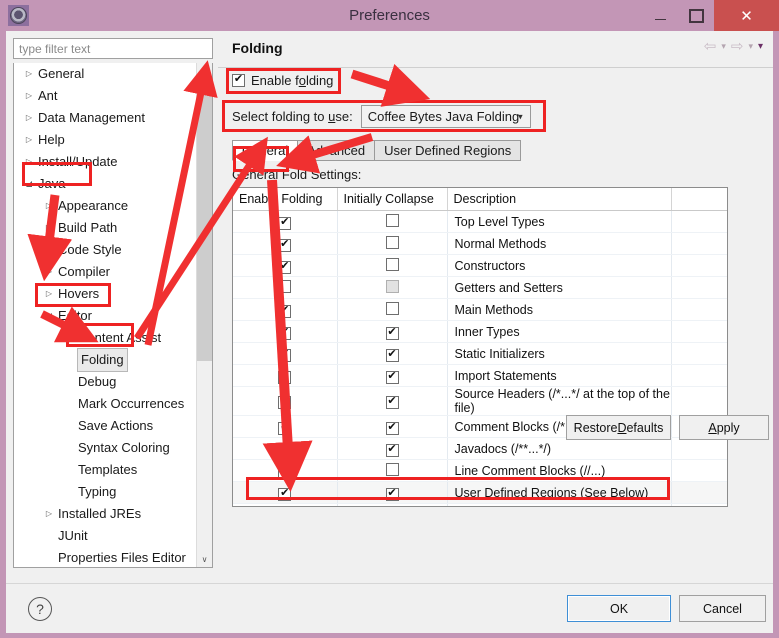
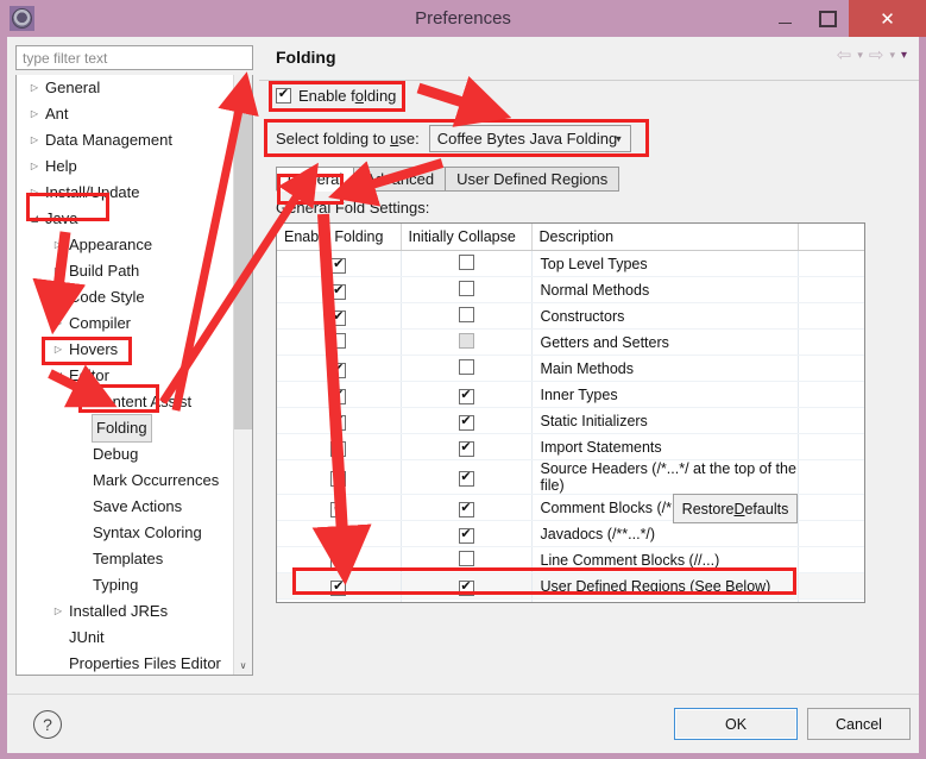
  Preferences
  ✕
  type filter text
  ▷
  General
  ▷
  Ant
  ▷
  Data Management
  ▷
  Help
  ▷
  Install/Update
  ◢
  Java
  ▷
  Appearance
  Build Path
  Code Style
  ▷
  Compiler
  ▷
  Hovers
  Editor
  ▷
  Content Asst
  Folding
  Debug
  Mark Occurrences
  Save Actions
  Syntax Coloring
  Templates
  Typing
  ▷
  Installed JREs
  JUnit
  Properties Files Editor
  ∧
  ∨
  Folding
  ⇦
  ▾
  ⇨
  ▾
  ▾
  ✔
  Enable folding
  Select folding to use:
  Coffee Bytes Java Folding
  ▾
  General
  User Defined Regions
  Gneral Fold Settings:
  Enab Folding	Initially Collapse	Description
  ✔		Top Level Types
  ✔		Normal Methods
  ✔		Constructors
  		Getters and Setters
  ✔		Main Methods
  	✔	Inner Types
  	✔	Static Initializers
  	✔	Import Statements
  	✔	Source Headers (/*...*/ at the top of the file)
  	✔	Comment Blocks (/*
  	✔	Javadocs (/**...*/)
  ✔		Line Comment Blocks (//...)
  ✔	✔	User Defined Regions (See Below)
  Restore
  D
  efaults
- A
- pply
  ?
  OK
  Cancel
